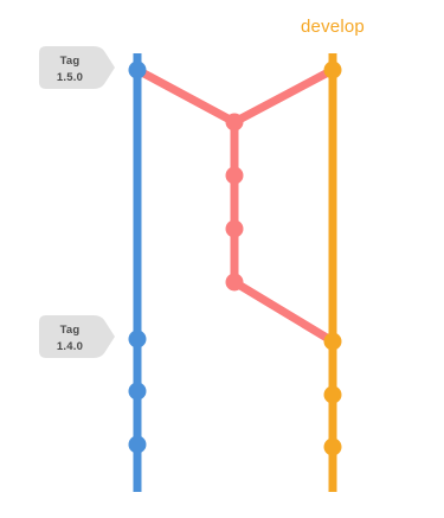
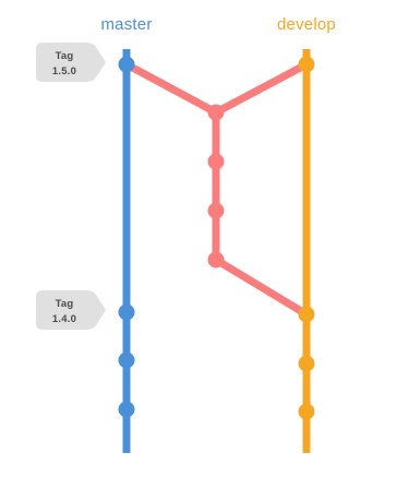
  Tag
  1.5.0
  Tag
  1.4.0
+ master
  develop
